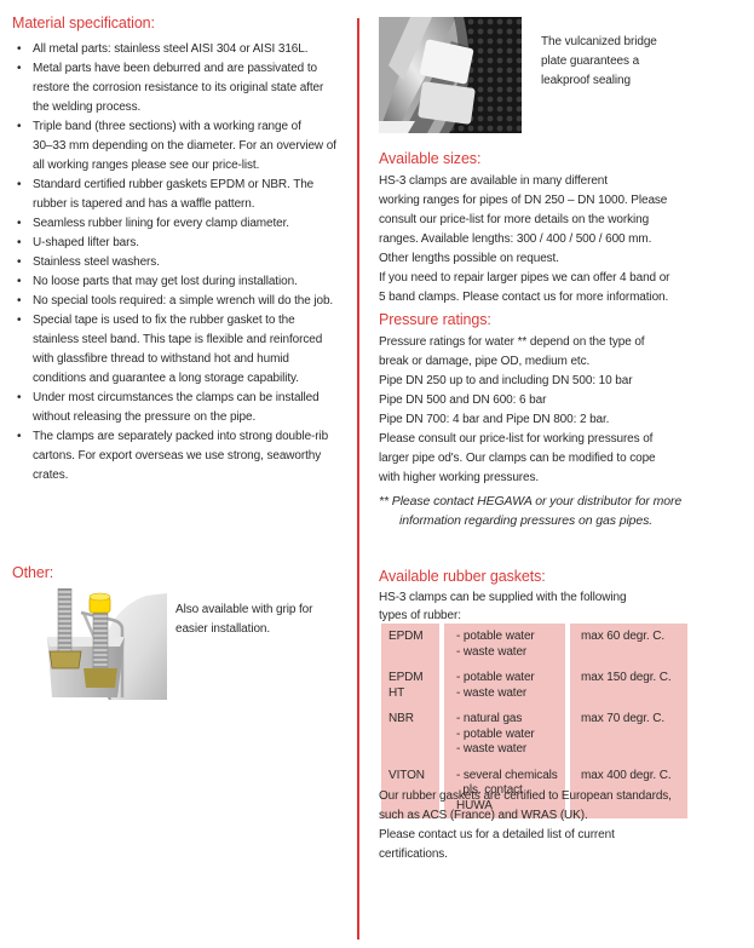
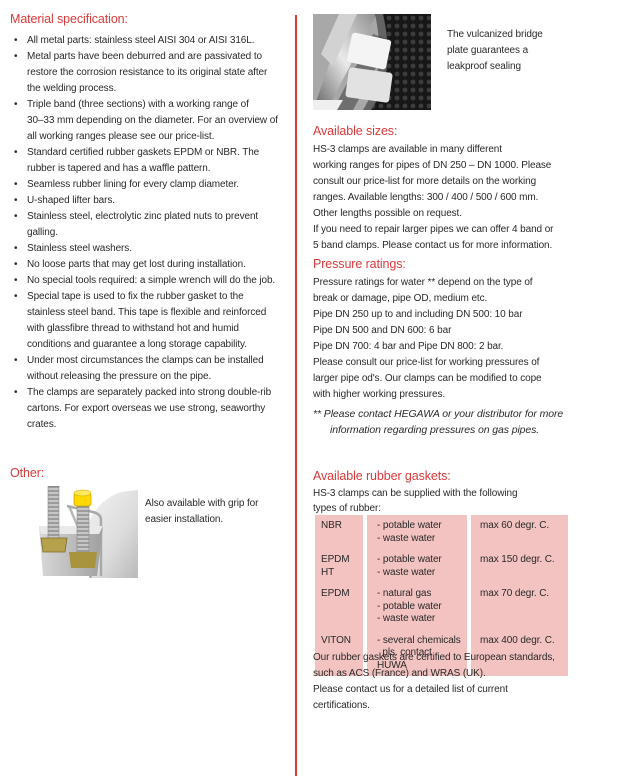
  Material specification:
  All metal parts: stainless steel AISI 304 or AISI 316L.
  Metal parts have been deburred and are passivated to
  restore the corrosion resistance to its original state after
  the welding process.
  Triple band (three sections) with a working range of
  30–33 mm depending on the diameter. For an overview of
  all working ranges please see our price-list.
  Standard certified rubber gaskets EPDM or NBR. The
  rubber is tapered and has a waffle pattern.
  Seamless rubber lining for every clamp diameter.
  U-shaped lifter bars.
+ Stainless steel, electrolytic zinc plated nuts to prevent
+ galling.
  Stainless steel washers.
  No loose parts that may get lost during installation.
  No special tools required: a simple wrench will do the job.
  Special tape is used to fix the rubber gasket to the
  stainless steel band. This tape is flexible and reinforced
  with glassfibre thread to withstand hot and humid
  conditions and guarantee a long storage capability.
  Under most circumstances the clamps can be installed
  without releasing the pressure on the pipe.
  The clamps are separately packed into strong double-rib
  cartons. For export overseas we use strong, seaworthy
  crates.
  Other:
  Also available with grip for
  easier installation.
  The vulcanized bridge
  plate guarantees a
  leakproof sealing
  Available sizes:
  HS-3 clamps are available in many different
  working ranges for pipes of DN 250 – DN 1000. Please
  consult our price-list for more details on the working
  ranges. Available lengths: 300 / 400 / 500 / 600 mm.
  Other lengths possible on request.
  If you need to repair larger pipes we can offer 4 band or
  5 band clamps. Please contact us for more information.
  Pressure ratings:
  Pressure ratings for water ** depend on the type of
  break or damage, pipe OD, medium etc.
  Pipe DN 250 up to and including DN 500: 10 bar
  Pipe DN 500 and DN 600: 6 bar
  Pipe DN 700: 4 bar and Pipe DN 800: 2 bar.
  Please consult our price-list for working pressures of
  larger pipe od's. Our clamps can be modified to cope
  with higher working pressures.
  ** Please contact HEGAWA or your distributor for more
  information regarding pressures on gas pipes.
  Available rubber gaskets:
  HS-3 clamps can be supplied with the following
  types of rubber:
- EPDM
+ NBR
  - potable water
  - waste water
  max 60 degr. C.
  EPDM HT
  - potable water
  - waste water
  max 150 degr. C.
- NBR
+ EPDM
  - natural gas
  - potable water
  - waste water
  max 70 degr. C.
  VITON
  - several chemicals
  pls. contact HUWA
  max 400 degr. C.
  Our rubber gaskets are certified to European standards,
  such as ACS (France) and WRAS (UK).
  Please contact us for a detailed list of current
  certifications.
